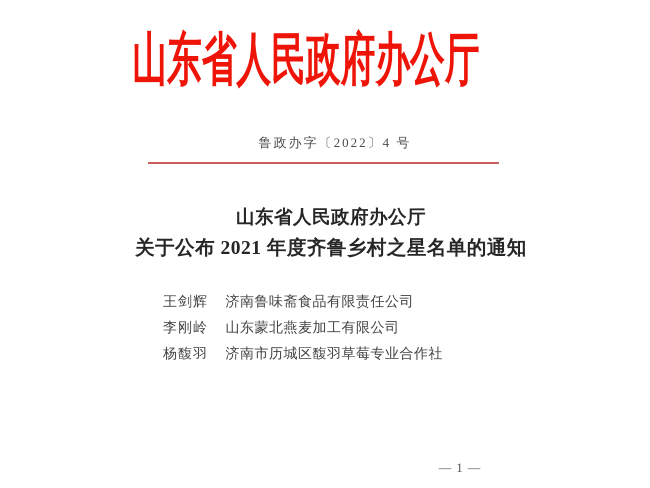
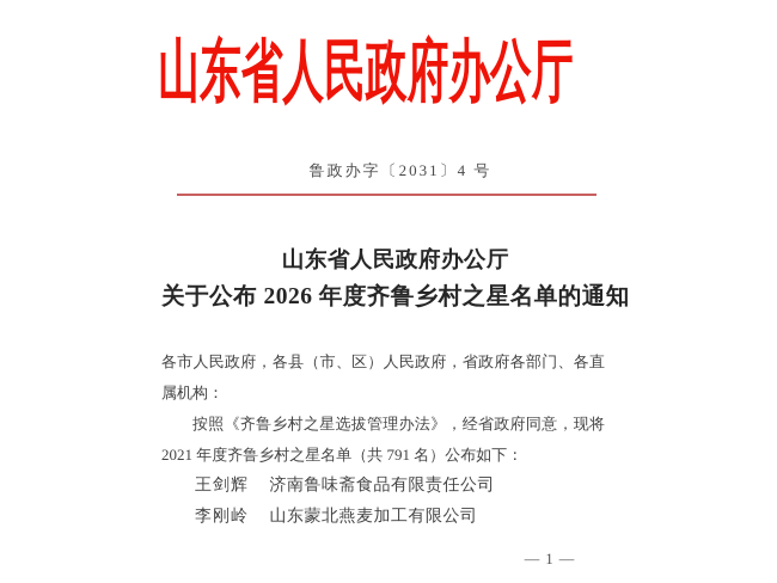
  山东省人民政府办公厅
- 鲁政办字〔2022〕4 号
+ 鲁政办字〔2031〕4 号
  山东省人民政府办公厅
- 关于公布 2021 年度齐鲁乡村之星名单的通知
+ 关于公布 2026 年度齐鲁乡村之星名单的通知
+ 各市人民政府，各县（市、区）人民政府，省政府各部门、各直属机构：
+ 按照《齐鲁乡村之星选拔管理办法》，经省政府同意，现将 2021 年度齐鲁乡村之星名单（共 791 名）公布如下：
  王剑辉 济南鲁味斋食品有限责任公司
  李刚岭 山东蒙北燕麦加工有限公司
- 杨馥羽 济南市历城区馥羽草莓专业合作社
  — 1 —
